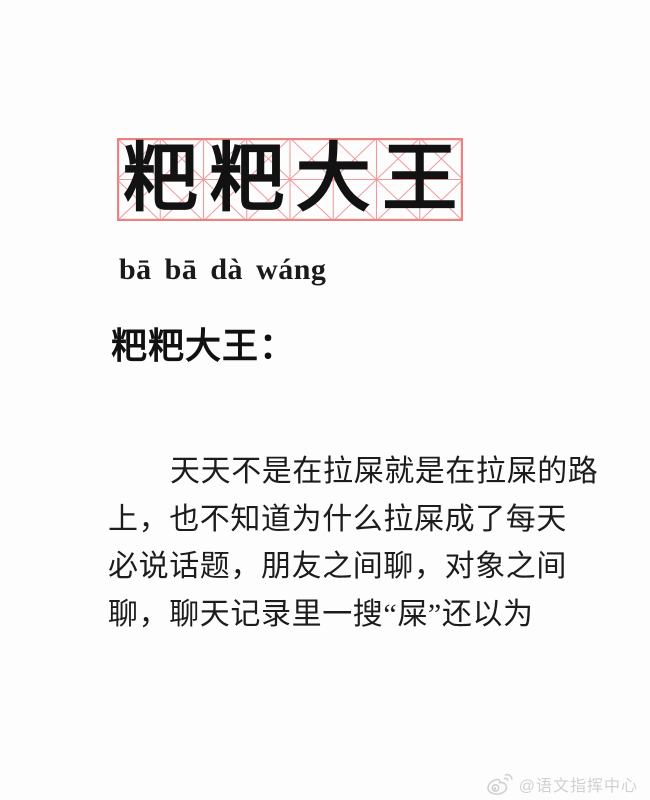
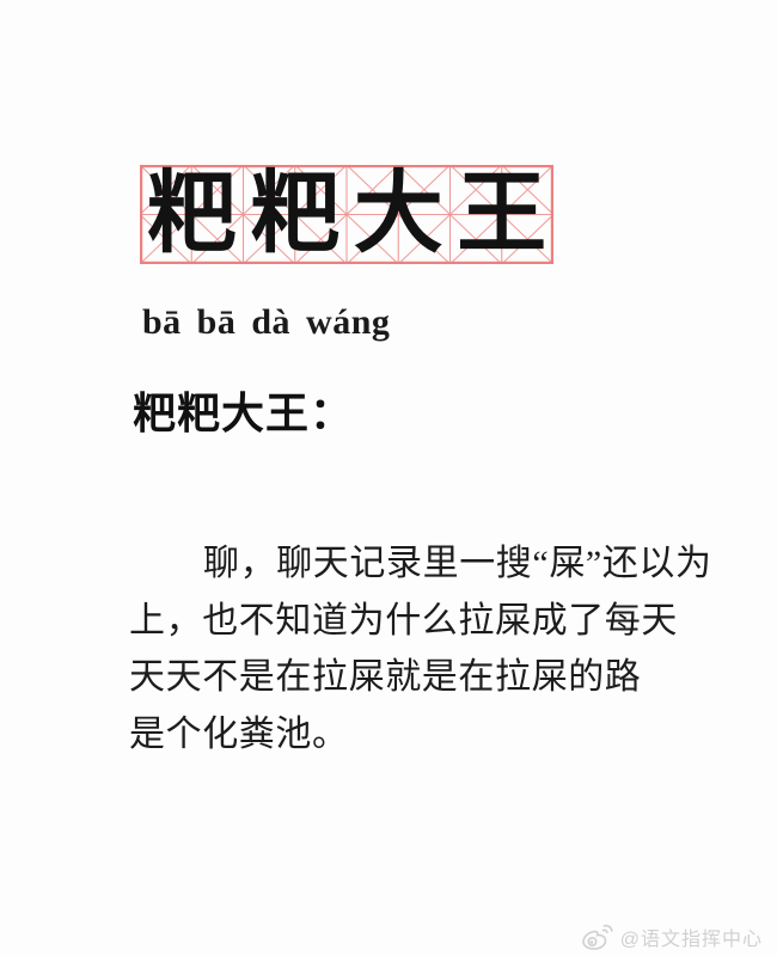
  粑
  粑
  大
  王
  bā bā dà wáng
  粑粑大王：
- 天天不是在拉屎就是在拉屎的路
+ 聊，聊天记录里一搜“屎”还以为
  上，也不知道为什么拉屎成了每天
- 必说话题，朋友之间聊，对象之间
- 聊，聊天记录里一搜“屎”还以为
+ 天天不是在拉屎就是在拉屎的路
+ 是个化粪池。
  @语文指挥中心
